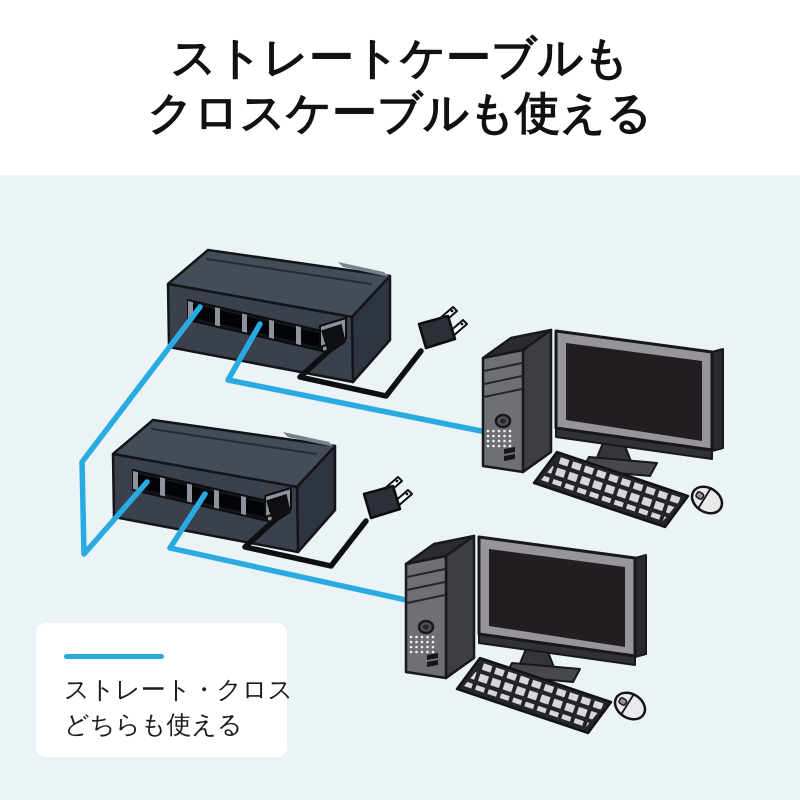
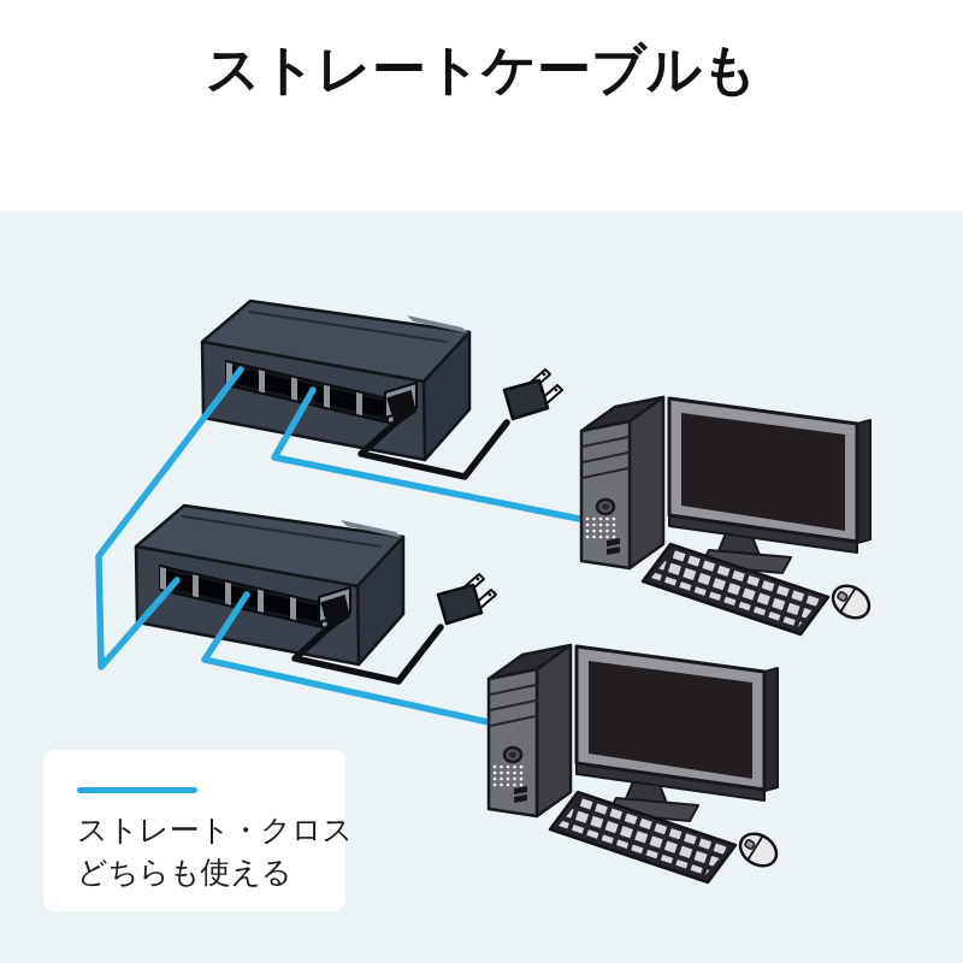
  ストレートケーブルも
- クロスケーブルも使える
  ストレート・クロス
  どちらも使える
